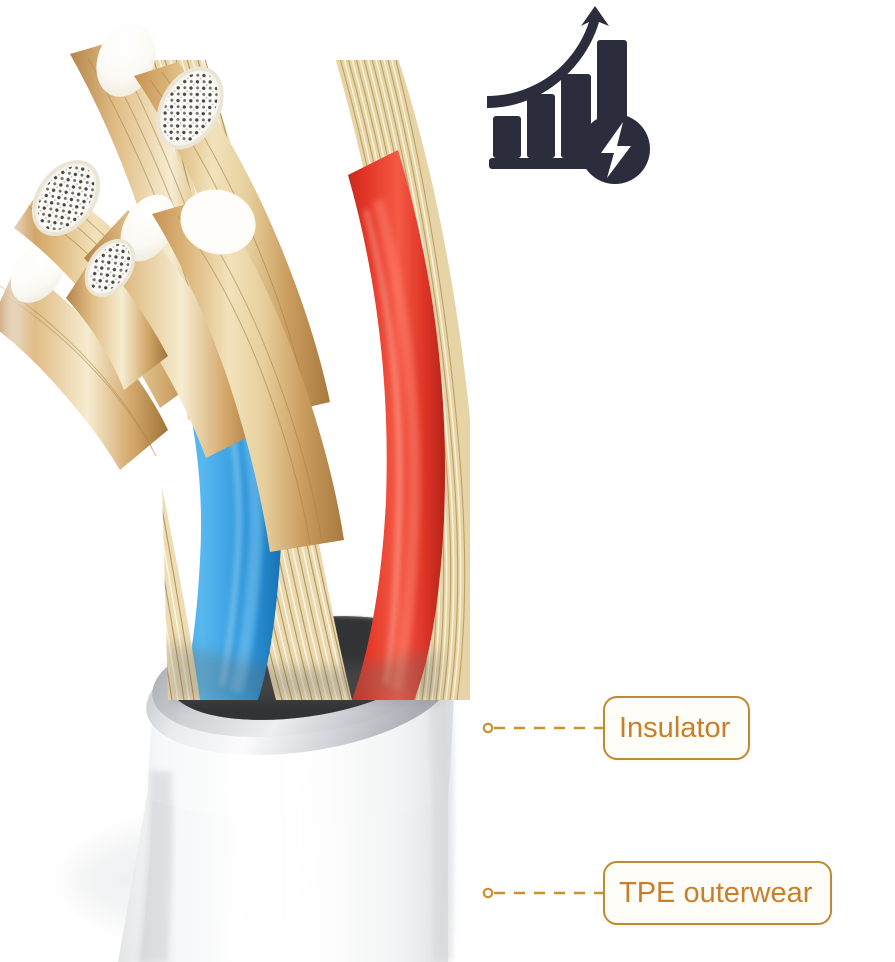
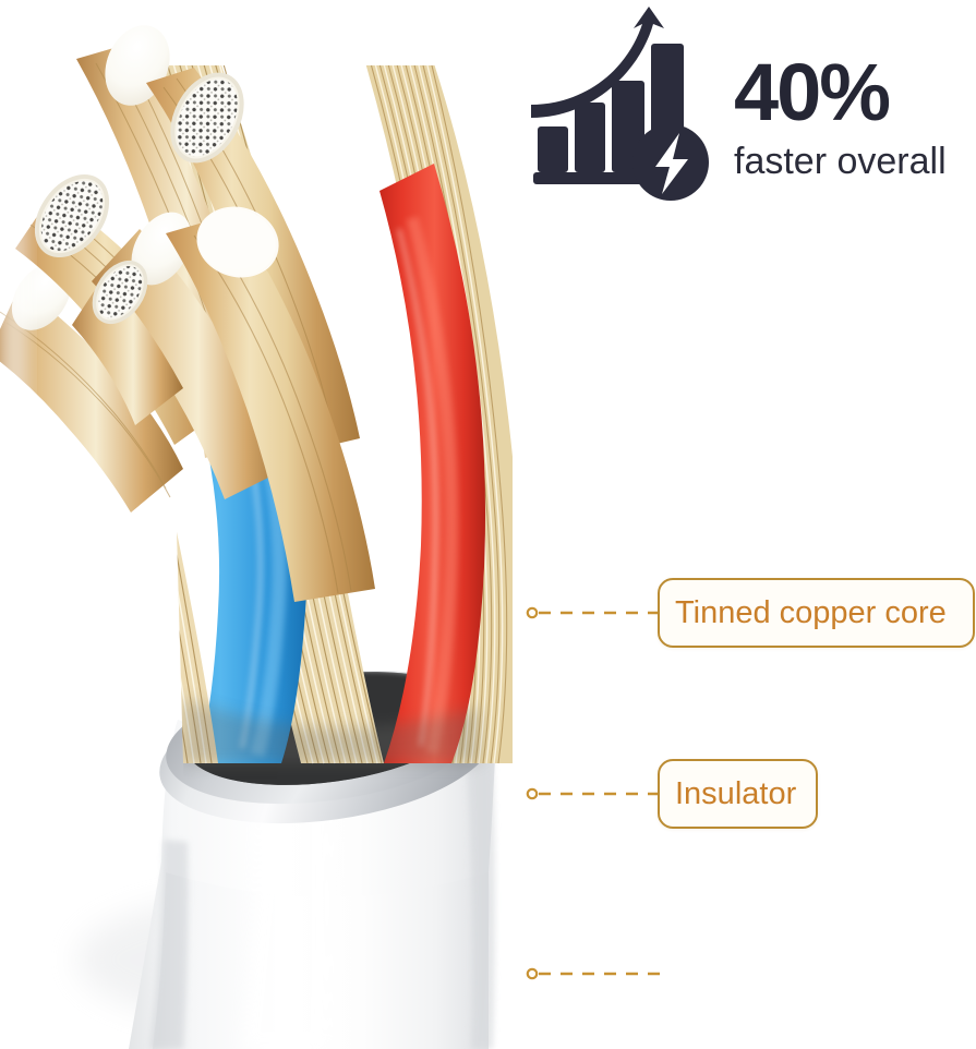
+ 40%
+ faster overall
+ Tinned copper core
  Insulator
- TPE outerwear
